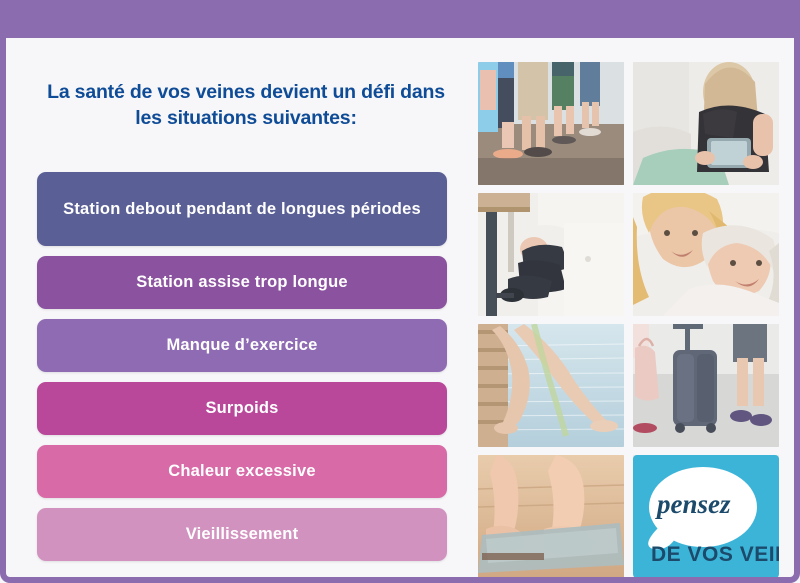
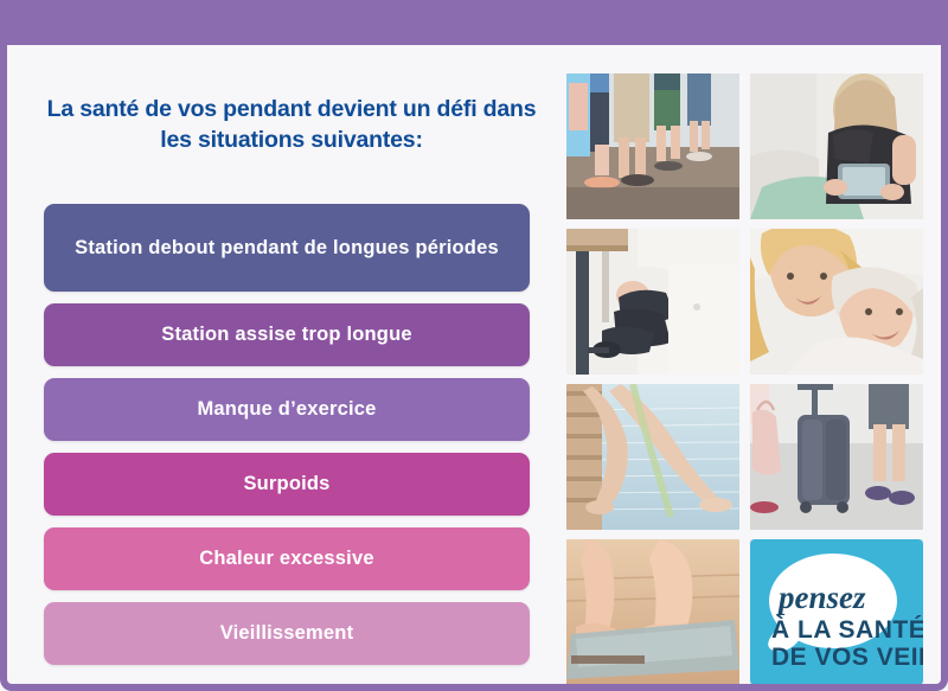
- La santé de vos veines devient un défi dans
+ La santé de vos pendant devient un défi dans
  les situations suivantes:
  Station debout pendant de longues périodes
  Station assise trop longue
  Manque d’exercice
  Surpoids
  Chaleur excessive
  Vieillissement
  pensez
+ À LA SANTÉ
  DE VOS VEI
